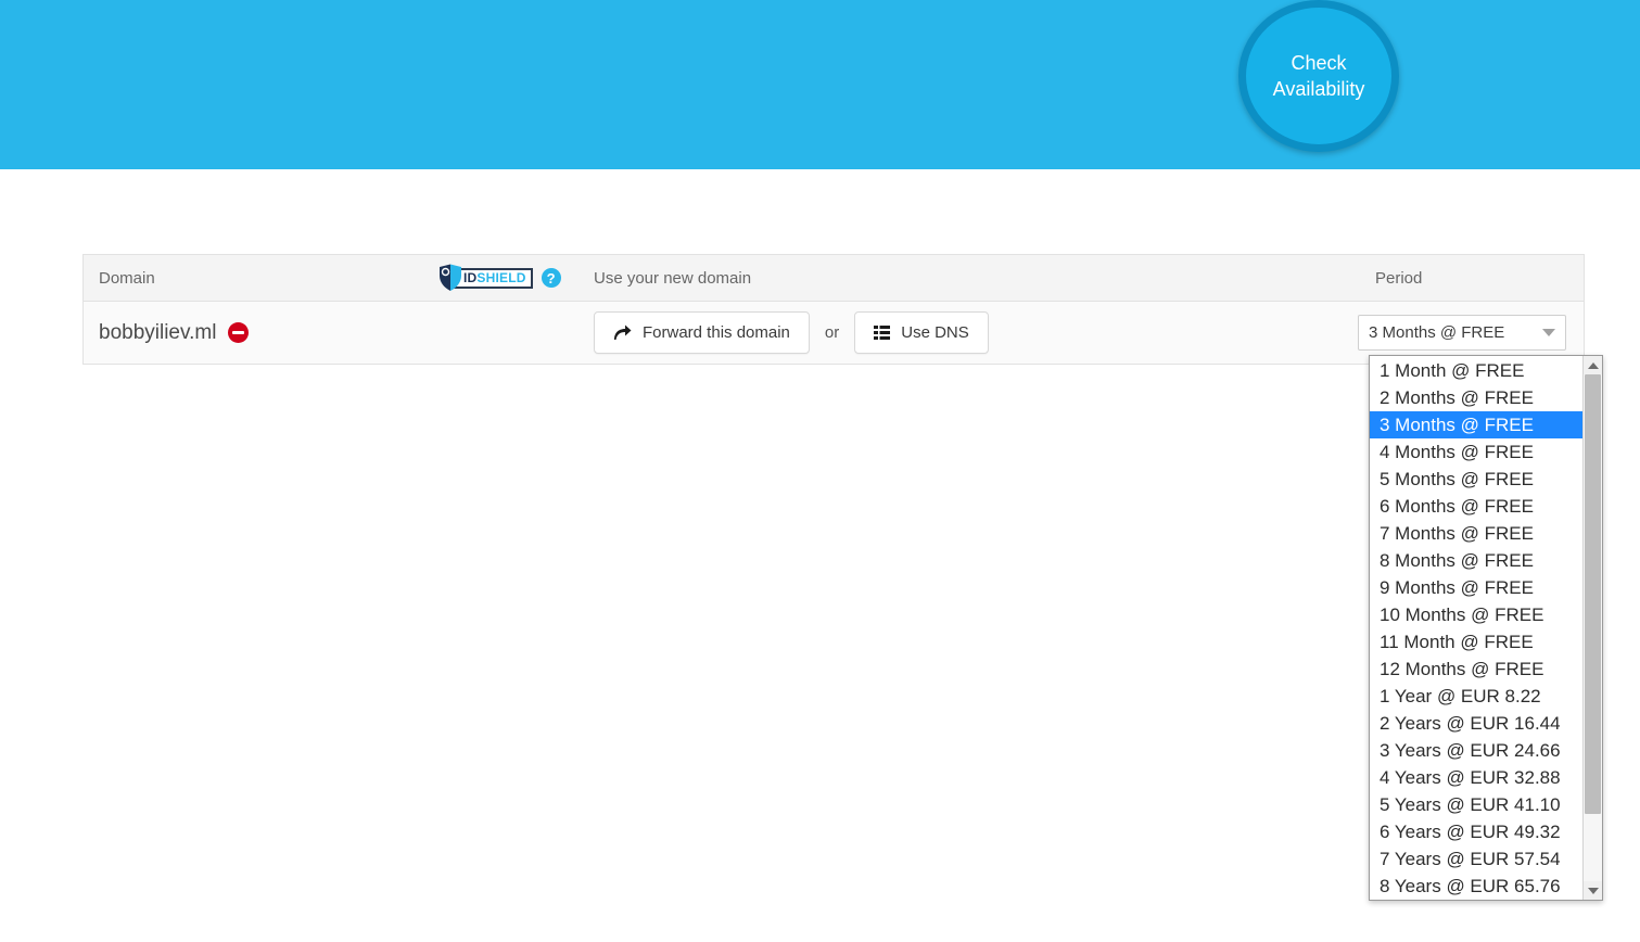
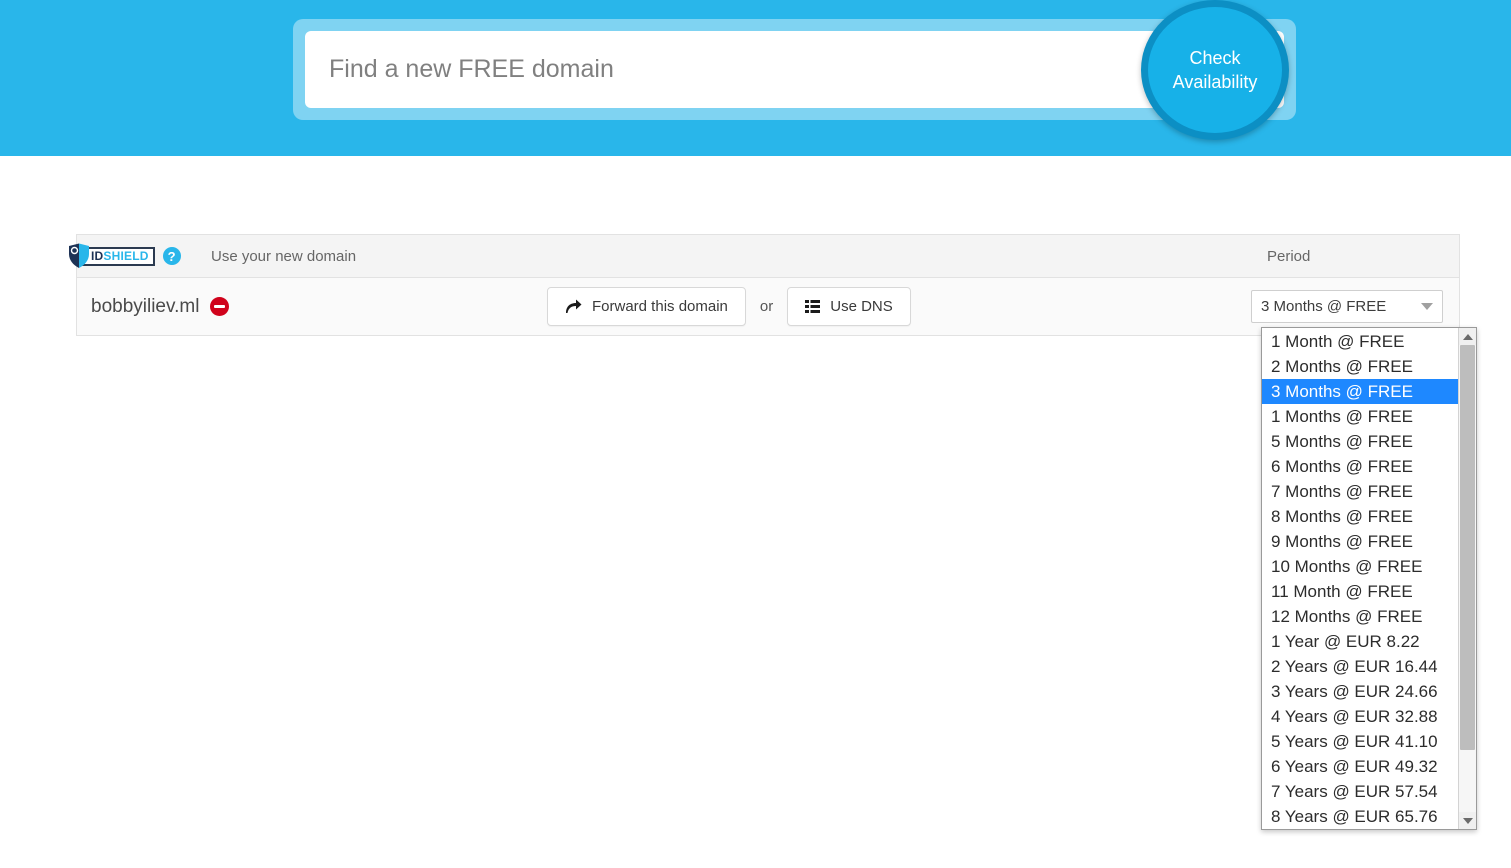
+ Find a new FREE domain
  Check Availability
- Domain
  ID
  SHIELD
  ?
  Use your new domain
  Period
  bobbyiliev.ml
  Forward this domain
  or
  Use DNS
  3 Months @ FREE
  1 Month @ FREE
  2 Months @ FREE
  3 Months @ FREE
- 4 Months @ FREE
+ 1 Months @ FREE
  5 Months @ FREE
  6 Months @ FREE
  7 Months @ FREE
  8 Months @ FREE
  9 Months @ FREE
  10 Months @ FREE
  11 Month @ FREE
  12 Months @ FREE
  1 Year @ EUR 8.22
  2 Years @ EUR 16.44
  3 Years @ EUR 24.66
  4 Years @ EUR 32.88
  5 Years @ EUR 41.10
  6 Years @ EUR 49.32
  7 Years @ EUR 57.54
  8 Years @ EUR 65.76
